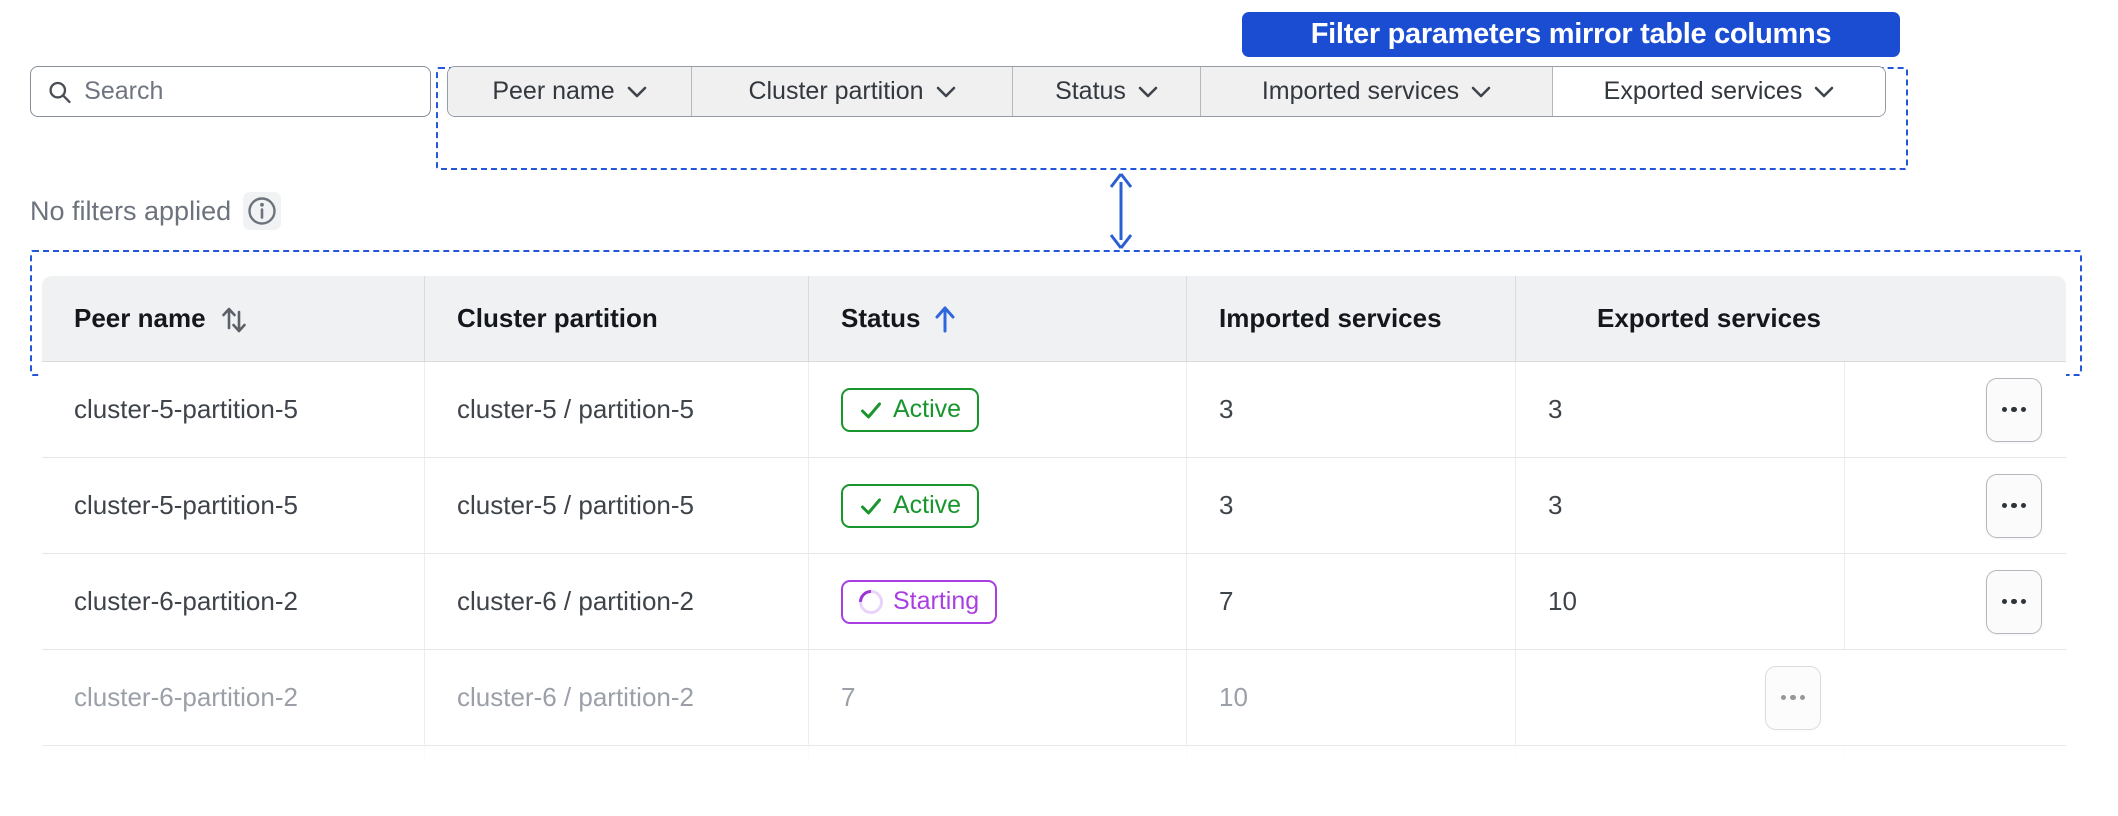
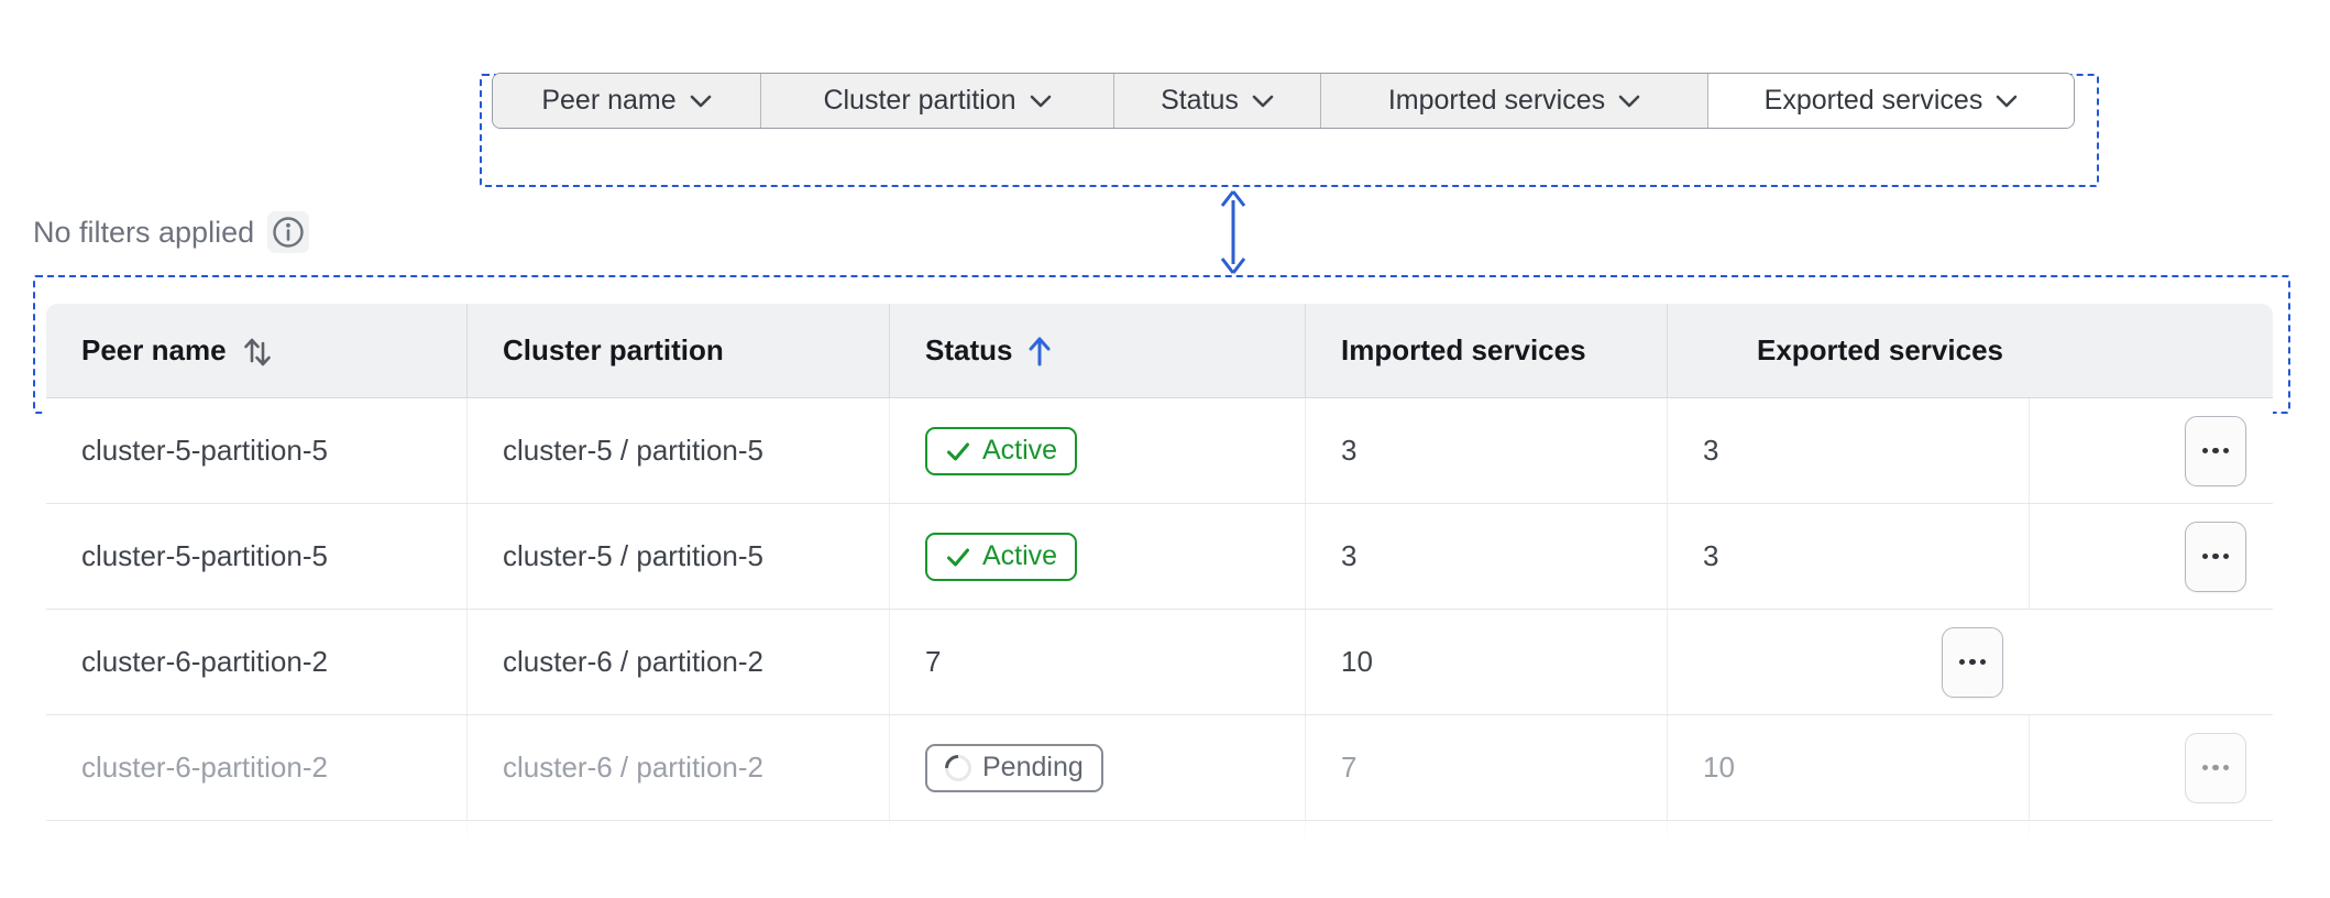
- Filter parameters mirror table columns
- Search
  Peer name
  Cluster partition
  Status
  Imported services
  Exported services
  No filters applied
  Peer name
  Cluster partition
  Status
  Imported services
  Exported services
  cluster-5-partition-5
  cluster-5 / partition-5
  Active
  3
  3
  cluster-5-partition-5
  cluster-5 / partition-5
  Active
  3
  3
  cluster-6-partition-2
  cluster-6 / partition-2
- Starting
  7
  10
  cluster-6-partition-2
  cluster-6 / partition-2
+ Pending
  7
  10
